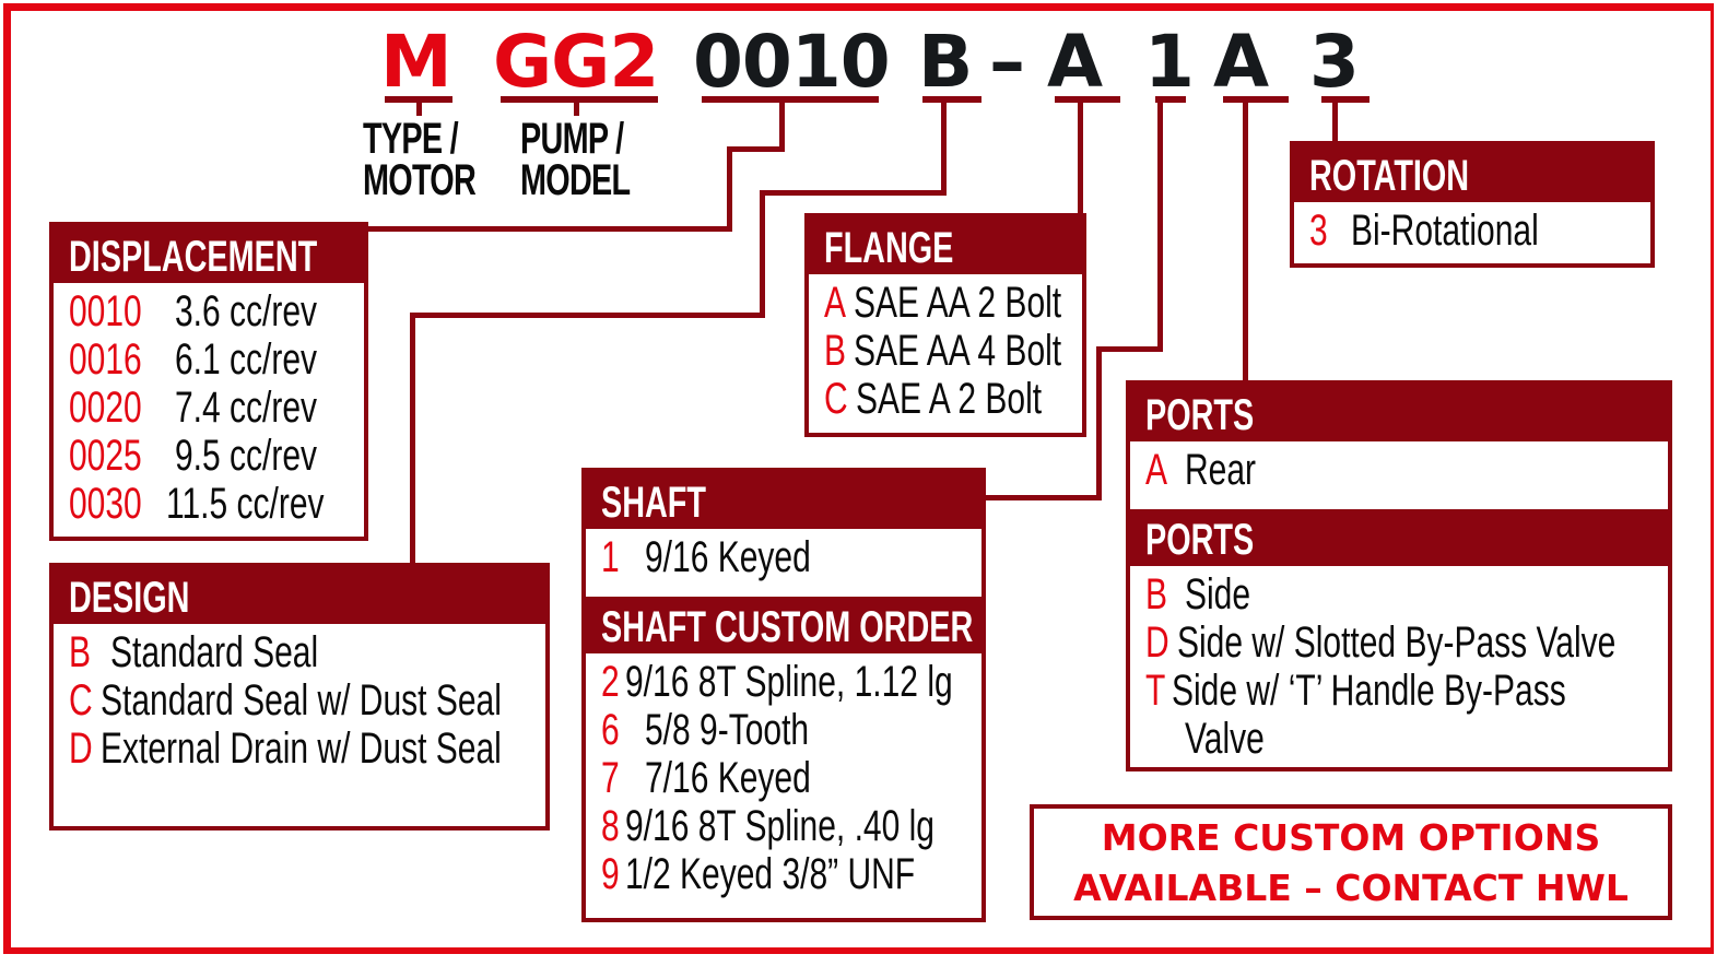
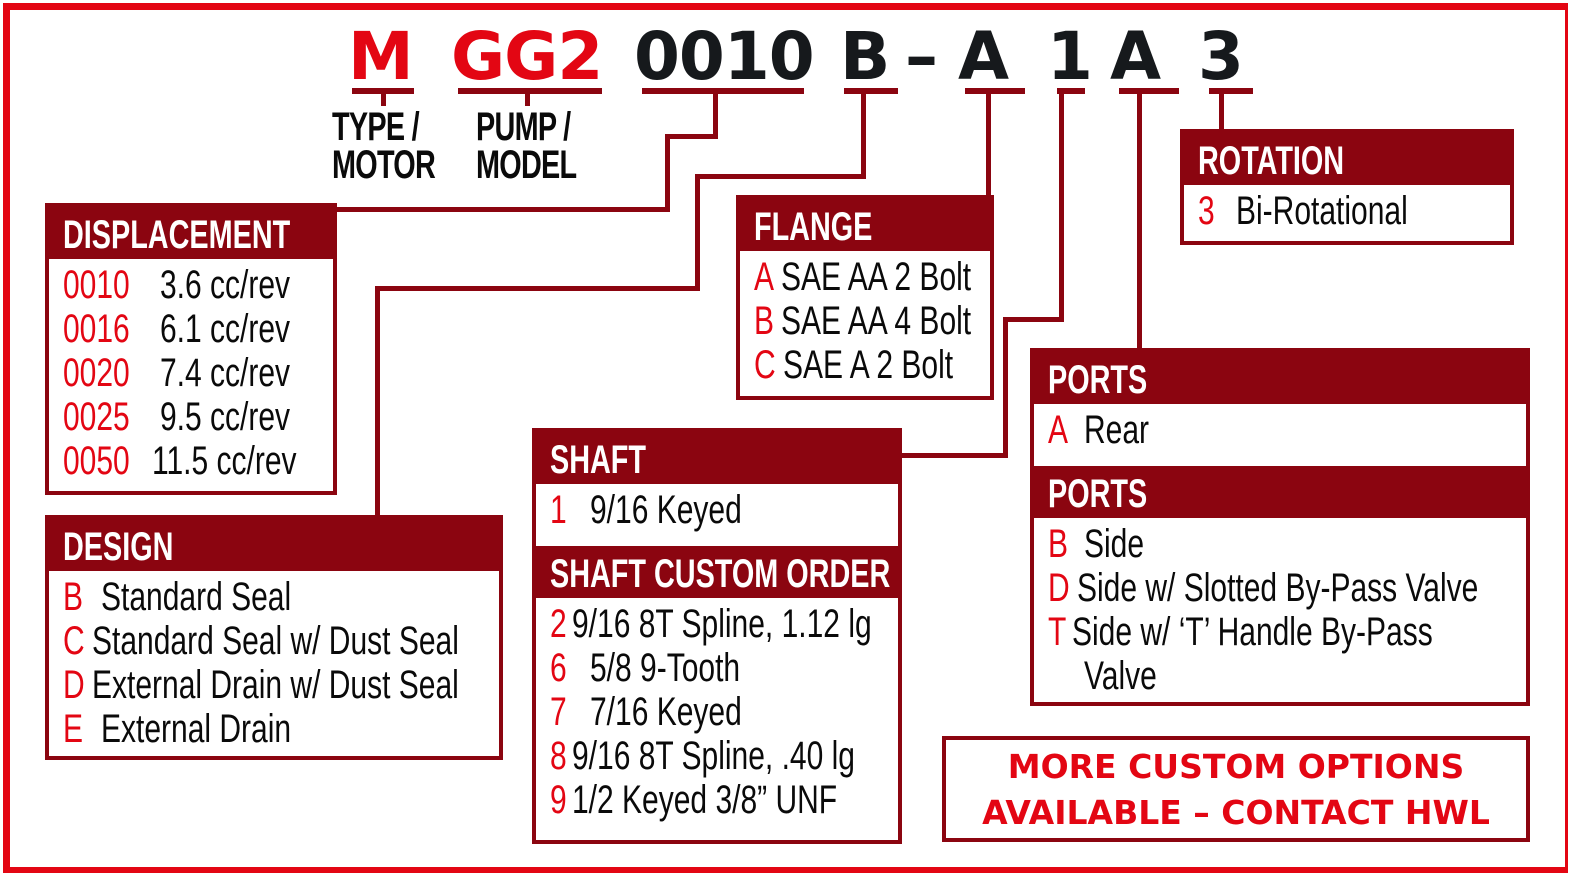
  M
  GG2
  0010
  B
  –
  A
  1
  A
  3
  TYPE /
  MOTOR
  PUMP /
  MODEL
  DISPLACEMENT
  0010
  3.6 cc/rev
  0016
  6.1 cc/rev
  0020
  7.4 cc/rev
  0025
  9.5 cc/rev
- 0030
+ 0050
  11.5 cc/rev
  DESIGN
  B
  Standard Seal
  C
  Standard Seal w/ Dust Seal
  D
  External Drain w/ Dust Seal
+ E
+ External Drain
  FLANGE
  A
  SAE AA 2 Bolt
  B
  SAE AA 4 Bolt
  C
  SAE A 2 Bolt
  SHAFT
  1
  9/16 Keyed
  SHAFT CUSTOM ORDER
  2
  9/16 8T Spline, 1.12 lg
  6
  5/8 9-Tooth
  7
  7/16 Keyed
  8
  9/16 8T Spline, .40 lg
  9
  1/2 Keyed 3/8” UNF
  ROTATION
  3
  Bi-Rotational
  PORTS
  A
  Rear
  PORTS
  B
  Side
  D
  Side w/ Slotted By-Pass Valve
  T
  Side w/ ‘T’ Handle By-Pass
  Valve
  MORE CUSTOM OPTIONS
  AVAILABLE – CONTACT HWL
